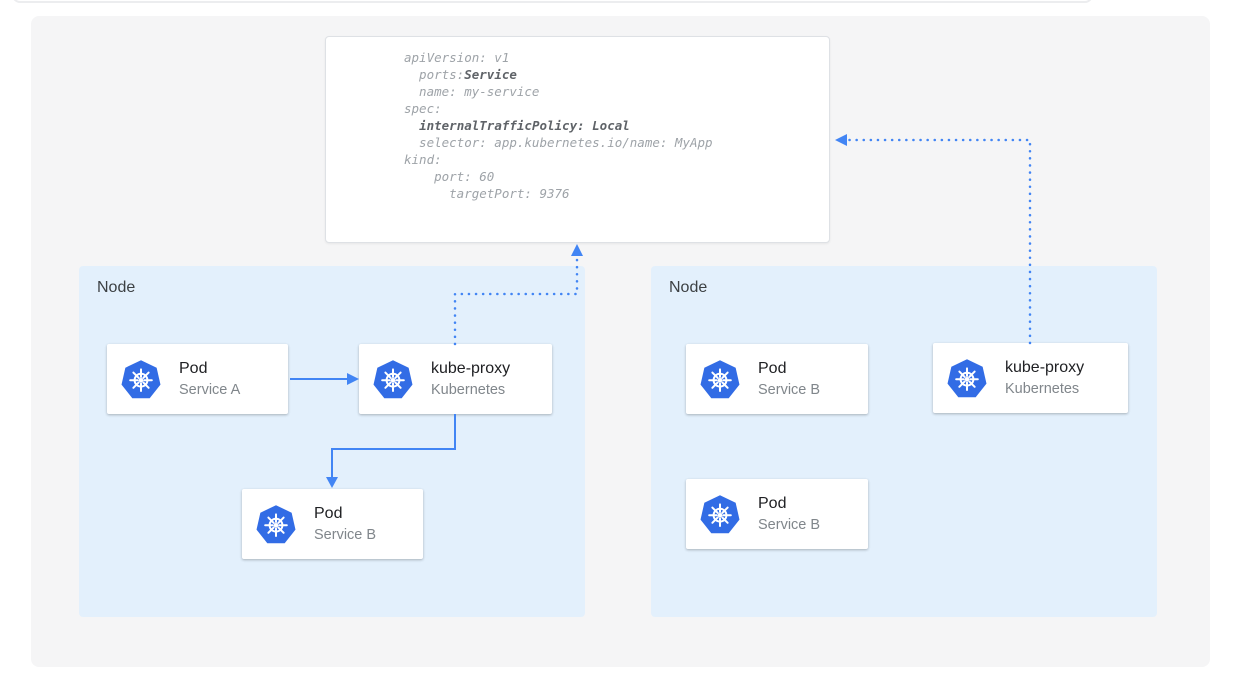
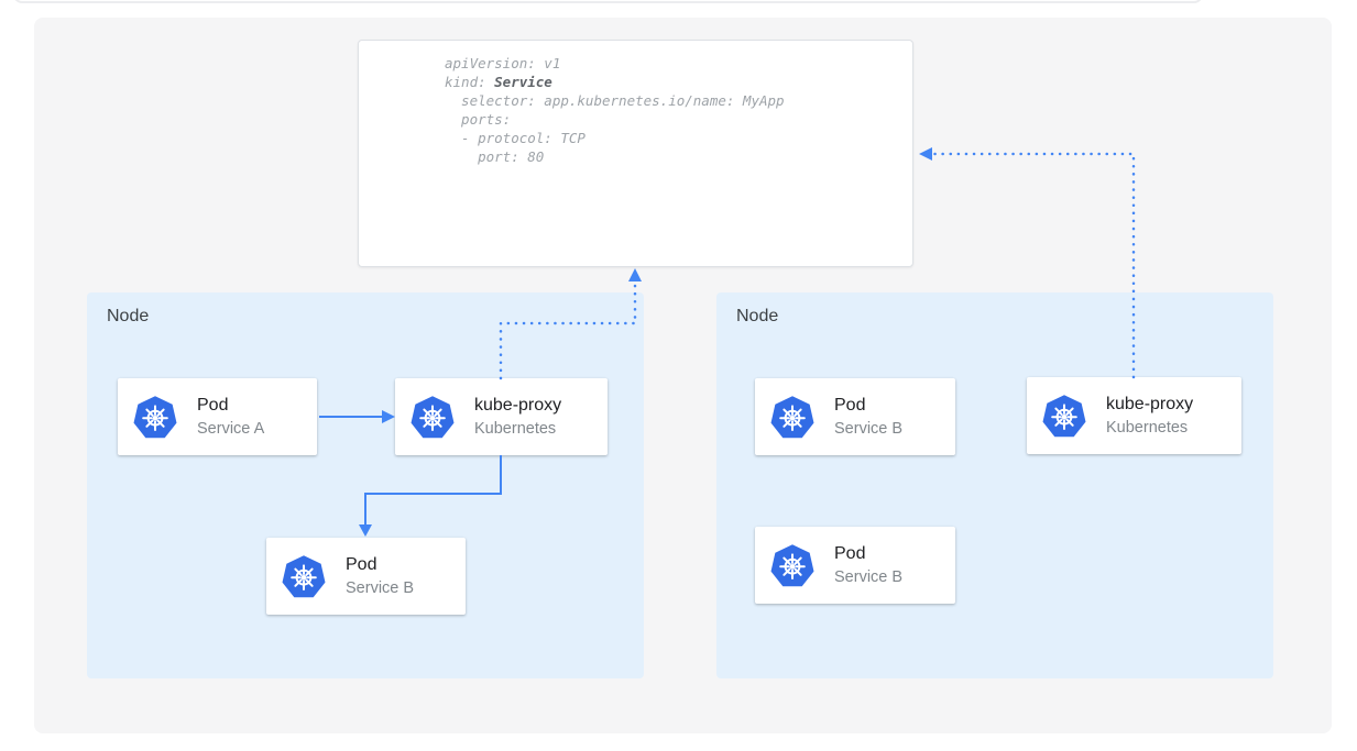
  apiVersion: v1
- ports:Service
+ kind: Service
- name: my-service
- spec:
- internalTrafficPolicy: Local
  selector: app.kubernetes.io/name: MyApp
- kind:
+ ports:
+ - protocol: TCP
- port: 60
+ port: 80
- targetPort: 9376
  Node
  Node
  Pod
  Service A
  kube-proxy
  Kubernetes
  Pod
  Service B
  Pod
  Service B
  kube-proxy
  Kubernetes
  Pod
  Service B
